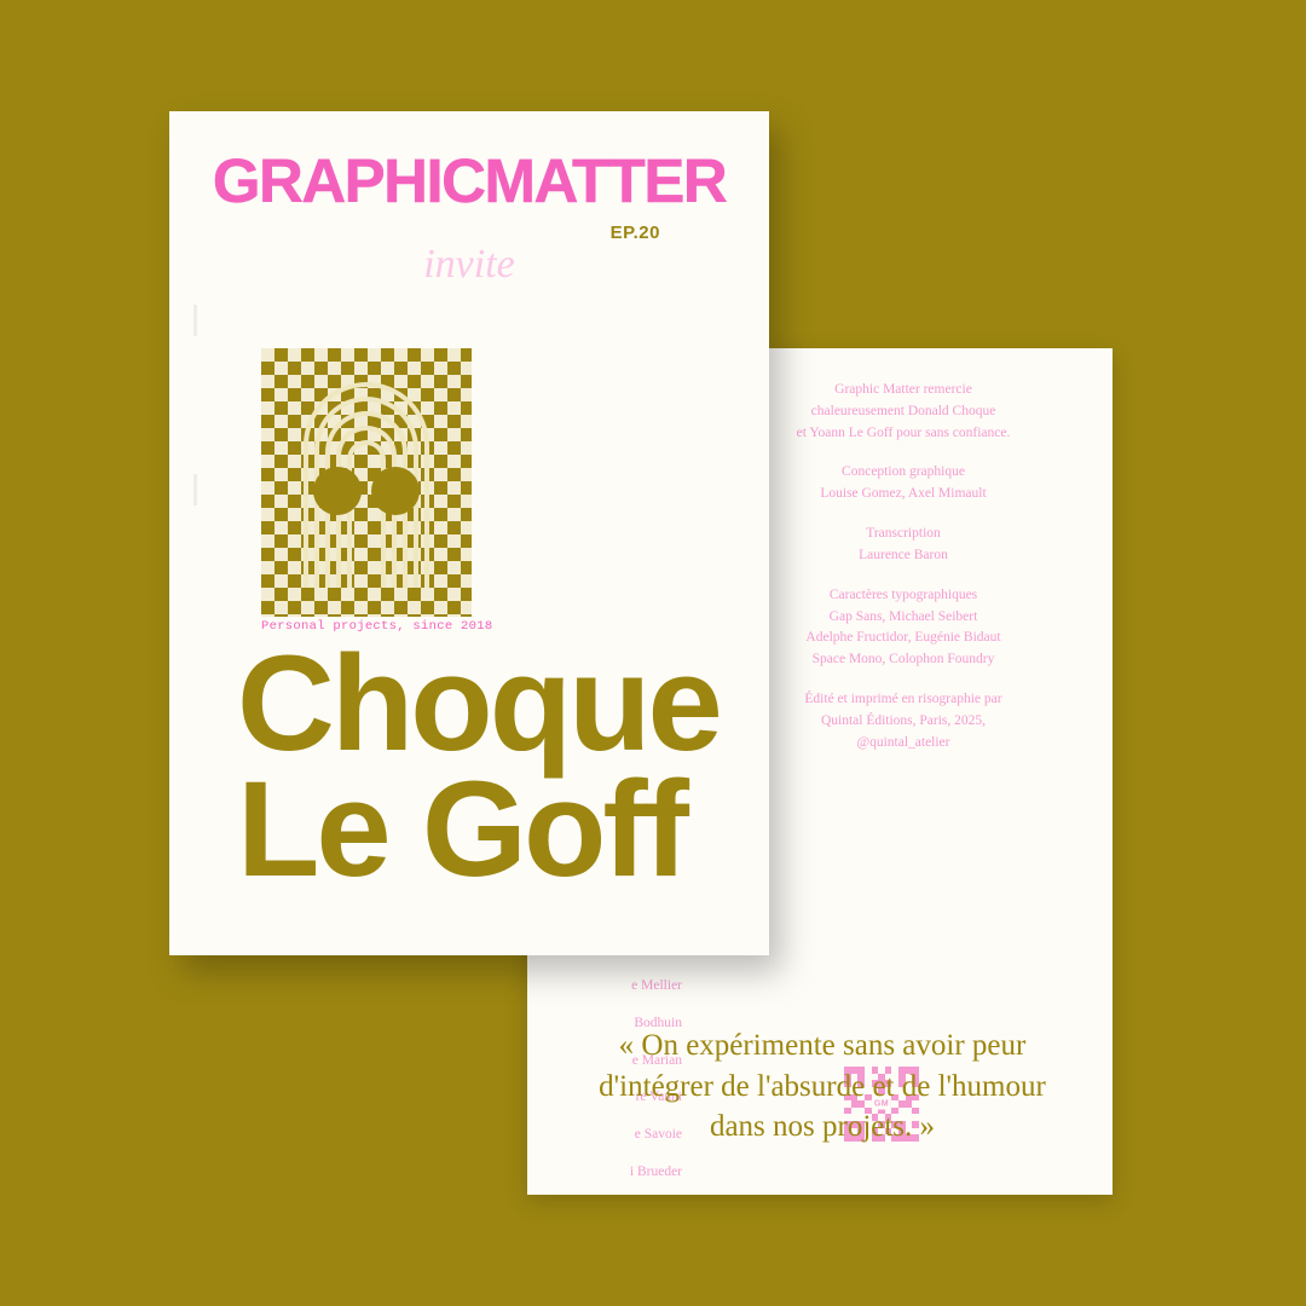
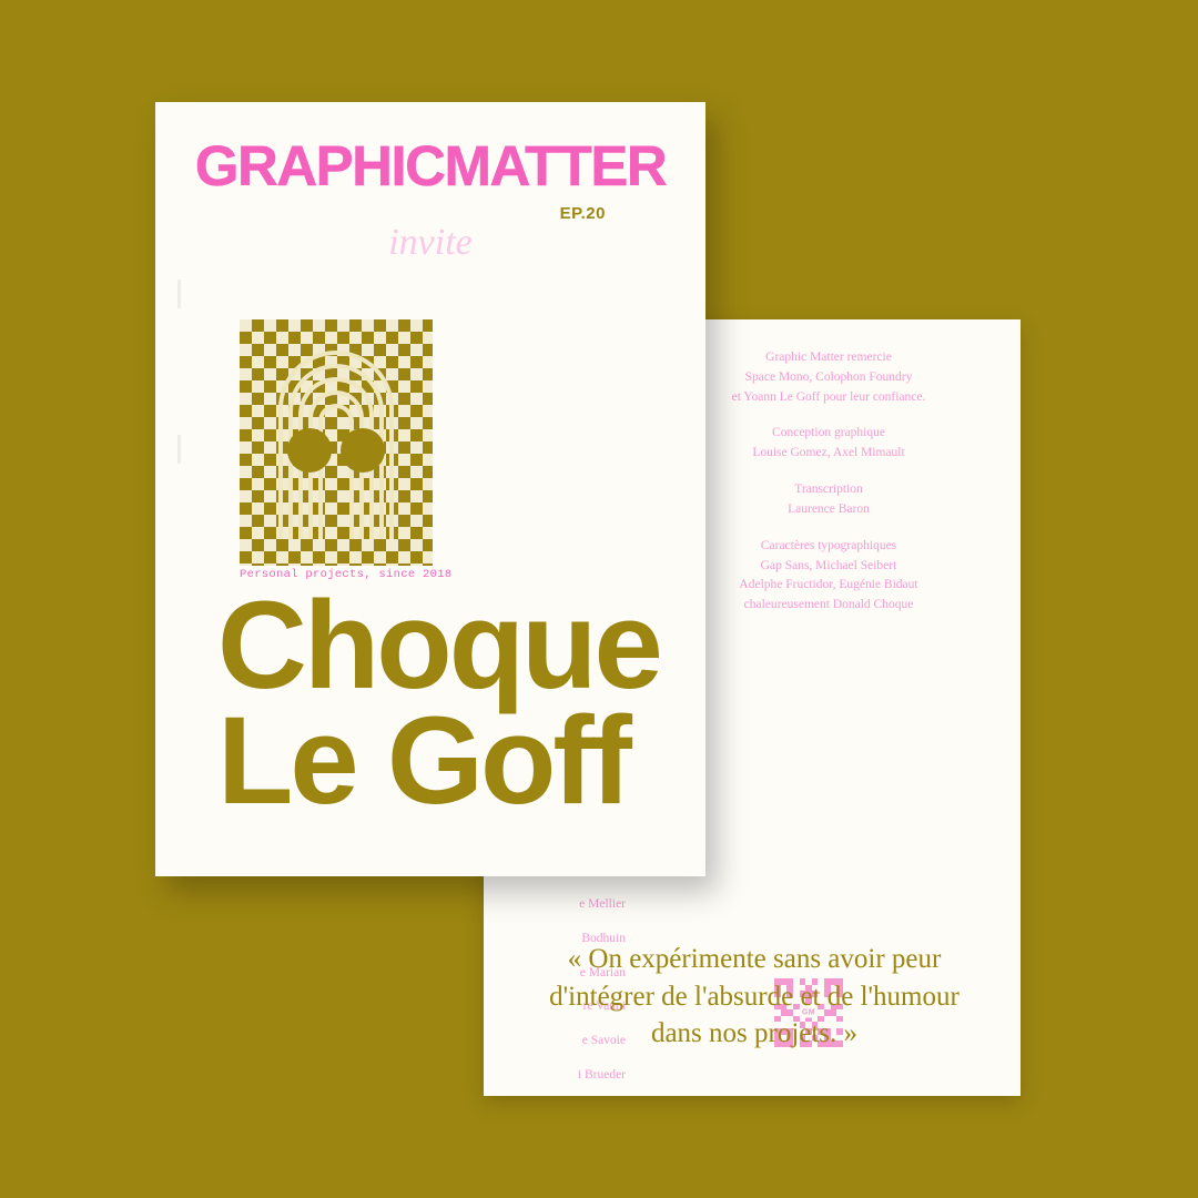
  e Mellier
  Bodhuin
  e Marian
  re Vanni
  e Savoie
  i Brueder
  Graphic Matter remercie
- chaleureusement Donald Choque
+ Space Mono, Colophon Foundry
- et Yoann Le Goff pour sans confiance.
+ et Yoann Le Goff pour leur confiance.
  Conception graphique
  Louise Gomez, Axel Mimault
  Transcription
  Laurence Baron
  Caractères typographiques
  Gap Sans, Michael Seibert
  Adelphe Fructidor, Eugénie Bidaut
- Space Mono, Colophon Foundry
+ chaleureusement Donald Choque
- Édité et imprimé en risographie par
- Quintal Éditions, Paris, 2025,
- @quintal_atelier
  « On expérimente sans avoir peur d'intégrer de l'absurde et de l'humour dans nos projets. »
  GRAPHICMATTER
  EP.20
  invite
  Personal projects, since 2018
  Choque
  Le Goff
